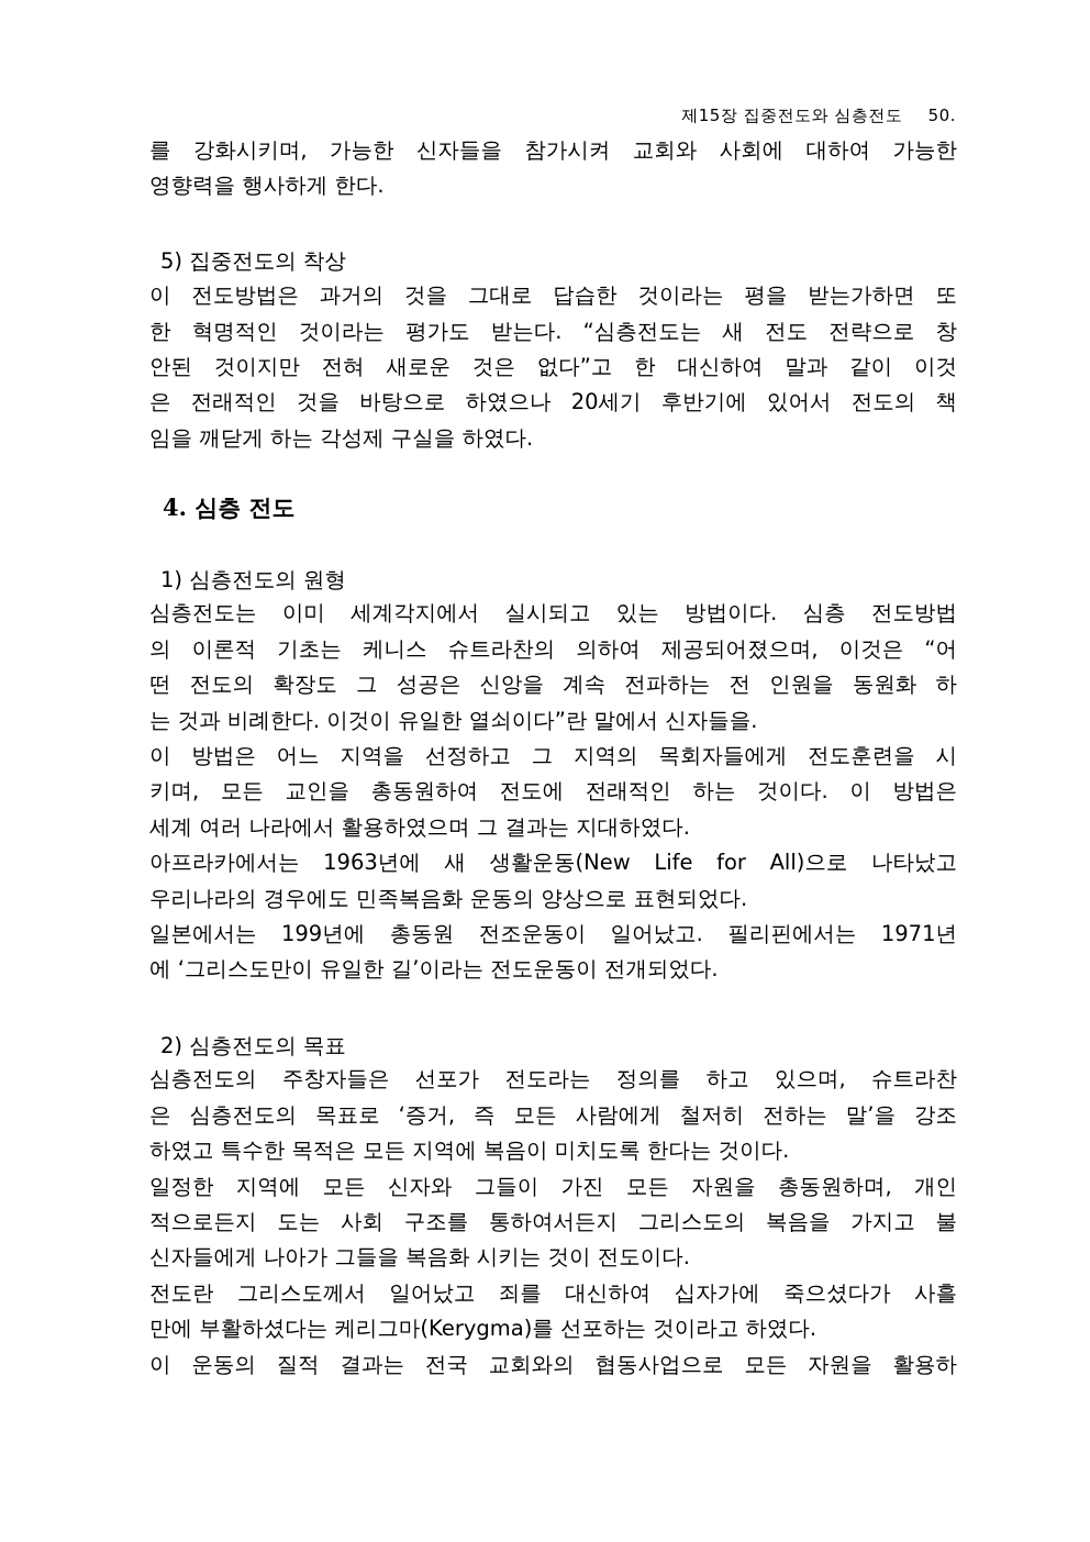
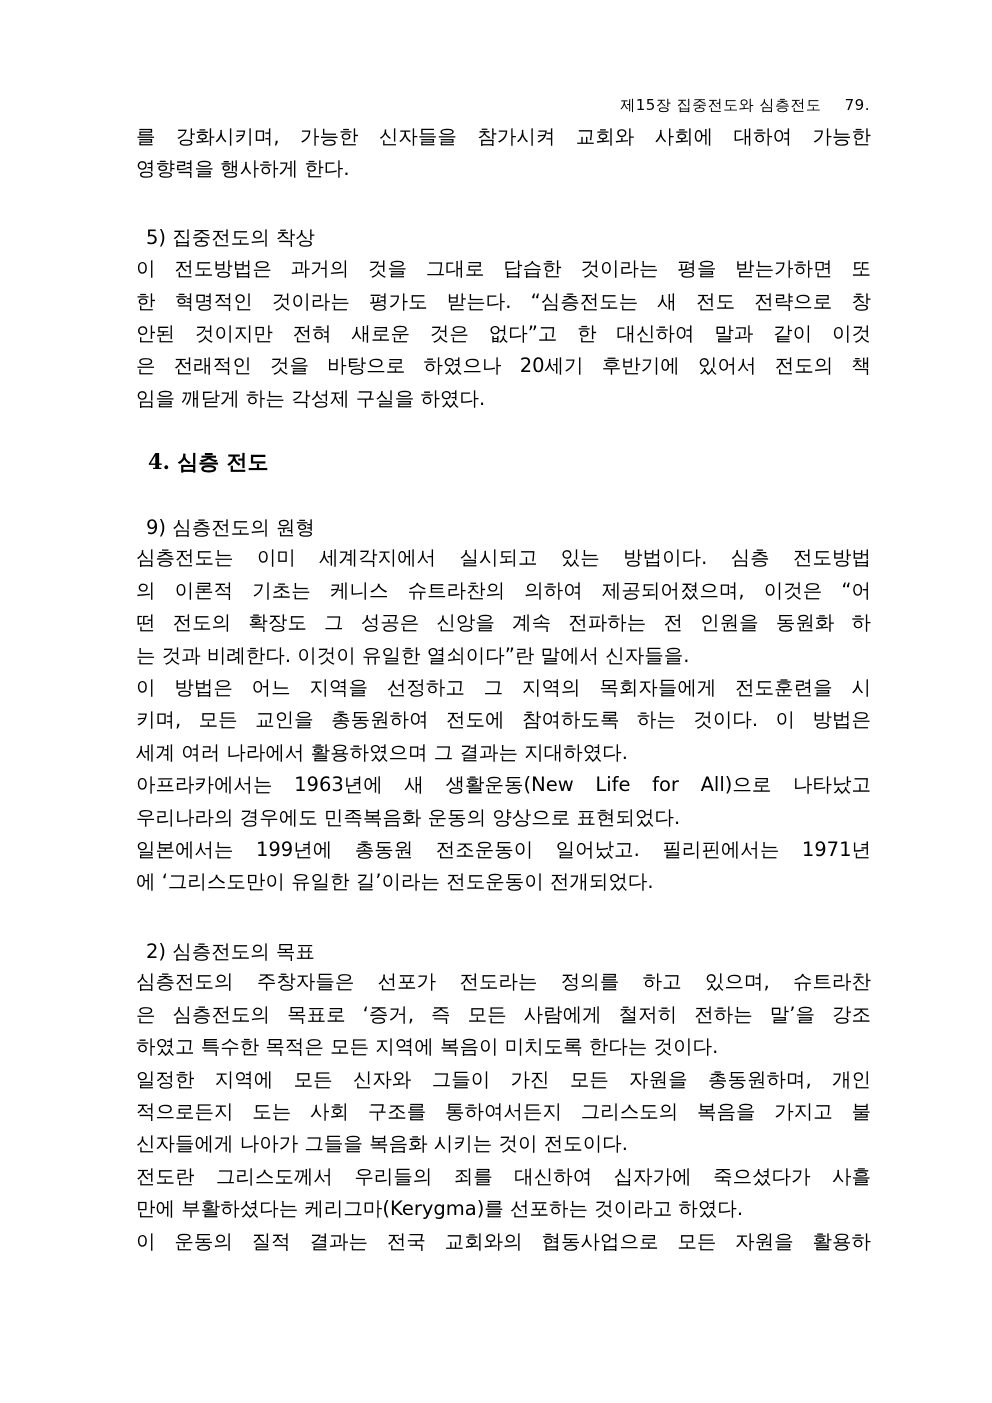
- 제15장 집중전도와 심층전도 50.
+ 제15장 집중전도와 심층전도 79.
  를 강화시키며, 가능한 신자들을 참가시켜 교회와 사회에 대하여 가능한
  영향력을 행사하게 한다.
  5) 집중전도의 착상
  이 전도방법은 과거의 것을 그대로 답습한 것이라는 평을 받는가하면 또
  한 혁명적인 것이라는 평가도 받는다. “심층전도는 새 전도 전략으로 창
  안된 것이지만 전혀 새로운 것은 없다”고 한 대신하여 말과 같이 이것
  은 전래적인 것을 바탕으로 하였으나 20세기 후반기에 있어서 전도의 책
  임을 깨닫게 하는 각성제 구실을 하였다.
  4. 심층 전도
- 1) 심층전도의 원형
+ 9) 심층전도의 원형
  심층전도는 이미 세계각지에서 실시되고 있는 방법이다. 심층 전도방법
  의 이론적 기초는 케니스 슈트라찬의 의하여 제공되어졌으며, 이것은 “어
  떤 전도의 확장도 그 성공은 신앙을 계속 전파하는 전 인원을 동원화 하
  는 것과 비례한다. 이것이 유일한 열쇠이다”란 말에서 신자들을.
  이 방법은 어느 지역을 선정하고 그 지역의 목회자들에게 전도훈련을 시
- 키며, 모든 교인을 총동원하여 전도에 전래적인 하는 것이다. 이 방법은
+ 키며, 모든 교인을 총동원하여 전도에 참여하도록 하는 것이다. 이 방법은
  세계 여러 나라에서 활용하였으며 그 결과는 지대하였다.
  아프라카에서는 1963년에 새 생활운동(New Life for All)으로 나타났고
  우리나라의 경우에도 민족복음화 운동의 양상으로 표현되었다.
  일본에서는 199년에 총동원 전조운동이 일어났고. 필리핀에서는 1971년
  에 ‘그리스도만이 유일한 길’이라는 전도운동이 전개되었다.
  2) 심층전도의 목표
  심층전도의 주창자들은 선포가 전도라는 정의를 하고 있으며, 슈트라찬
  은 심층전도의 목표로 ‘증거, 즉 모든 사람에게 철저히 전하는 말’을 강조
  하였고 특수한 목적은 모든 지역에 복음이 미치도록 한다는 것이다.
  일정한 지역에 모든 신자와 그들이 가진 모든 자원을 총동원하며, 개인
  적으로든지 도는 사회 구조를 통하여서든지 그리스도의 복음을 가지고 불
  신자들에게 나아가 그들을 복음화 시키는 것이 전도이다.
- 전도란 그리스도께서 일어났고 죄를 대신하여 십자가에 죽으셨다가 사흘
+ 전도란 그리스도께서 우리들의 죄를 대신하여 십자가에 죽으셨다가 사흘
  만에 부활하셨다는 케리그마(Kerygma)를 선포하는 것이라고 하였다.
  이 운동의 질적 결과는 전국 교회와의 협동사업으로 모든 자원을 활용하
